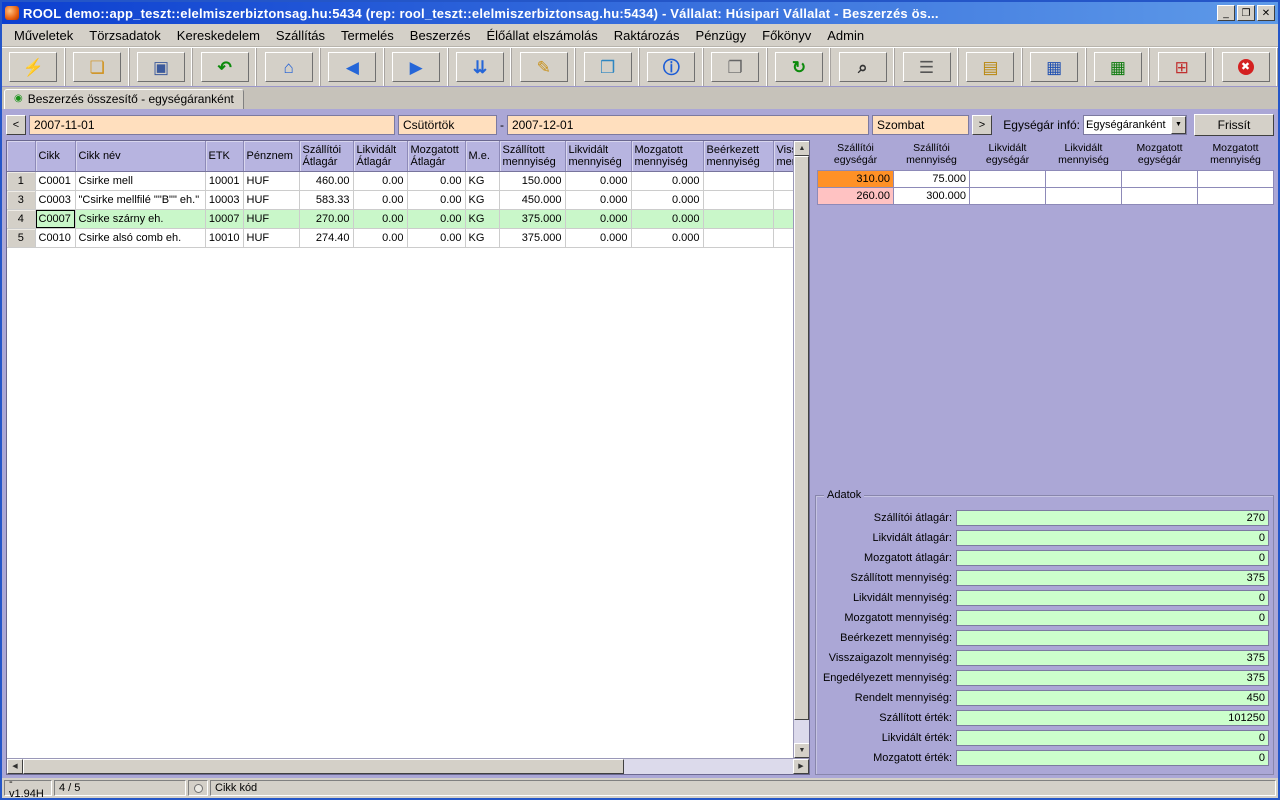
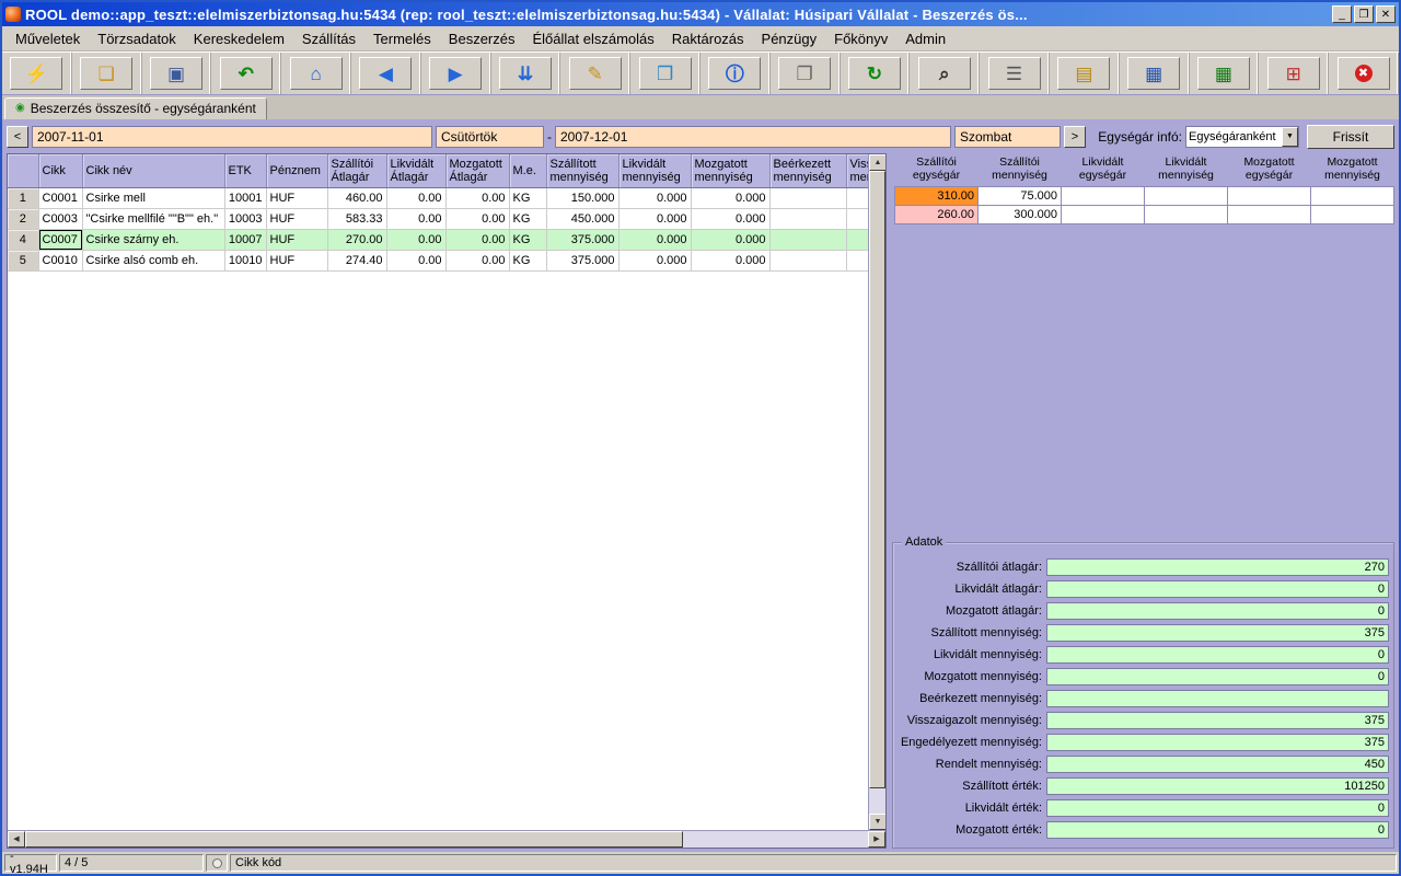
  ROOL demo::app_teszt::elelmiszerbiztonsag.hu:5434 (rep: rool_teszt::elelmiszerbiztonsag.hu:5434) - Vállalat: Húsipari Vállalat - Beszerzés ös...
  _
  ❐
  ✕
  Műveletek
  Törzsadatok
  Kereskedelem
  Szállítás
  Termelés
  Beszerzés
  Élőállat elszámolás
  Raktározás
  Pénzügy
  Főkönyv
  Admin
  ⚡
  ❏
  ▣
  ↶
  ⌂
  ◀
  ▶
  ⇊
  ✎
  ❒
  ⓘ
  ❐
  ↻
  ⌕
  ☰
  ▤
  ▦
  ▦
  ⊞
  ✖
  ◉
  Beszerzés összesítő - egységáranként
  <
  2007-11-01
  Csütörtök
  -
  2007-12-01
  Szombat
  >
  Egységár infó:
  Egységáranként
  Frissít
  	Cikk	Cikk név	ETK	Pénznem	Szállítói Átlagár	Likvidált Átlagár	Mozgatott Átlagár	M.e.	Szállított mennyiség	Likvidált mennyiség	Mozgatott mennyiség	Beérkezett mennyiség	Vis me
  1	C0001	Csirke mell	10001	HUF	460.00	0.00	0.00	KG	150.000	0.000	0.000
- 3	C0003	"Csirke mellfilé ""B"" eh."	10003	HUF	583.33	0.00	0.00	KG	450.000	0.000	0.000
+ 2	C0003	"Csirke mellfilé ""B"" eh."	10003	HUF	583.33	0.00	0.00	KG	450.000	0.000	0.000
  4	C0007	Csirke szárny eh.	10007	HUF	270.00	0.00	0.00	KG	375.000	0.000	0.000
  5	C0010	Csirke alsó comb eh.	10010	HUF	274.40	0.00	0.00	KG	375.000	0.000	0.000
  Szállítói egységár	Szállítói mennyiség	Likvidált egységár	Likvidált mennyiség	Mozgatott egységár	Mozgatott mennyiség
  310.00	75.000
  260.00	300.000
  Adatok
  Szállítói átlagár:
  270
  Likvidált átlagár:
  0
  Mozgatott átlagár:
  0
  Szállított mennyiség:
  375
  Likvidált mennyiség:
  0
  Mozgatott mennyiség:
  0
  Beérkezett mennyiség:
  Visszaigazolt mennyiség:
  375
  Engedélyezett mennyiség:
  375
  Rendelt mennyiség:
  450
  Szállított érték:
  101250
  Likvidált érték:
  0
  Mozgatott érték:
  0
  -v1.94H
  4 / 5
  Cikk kód
